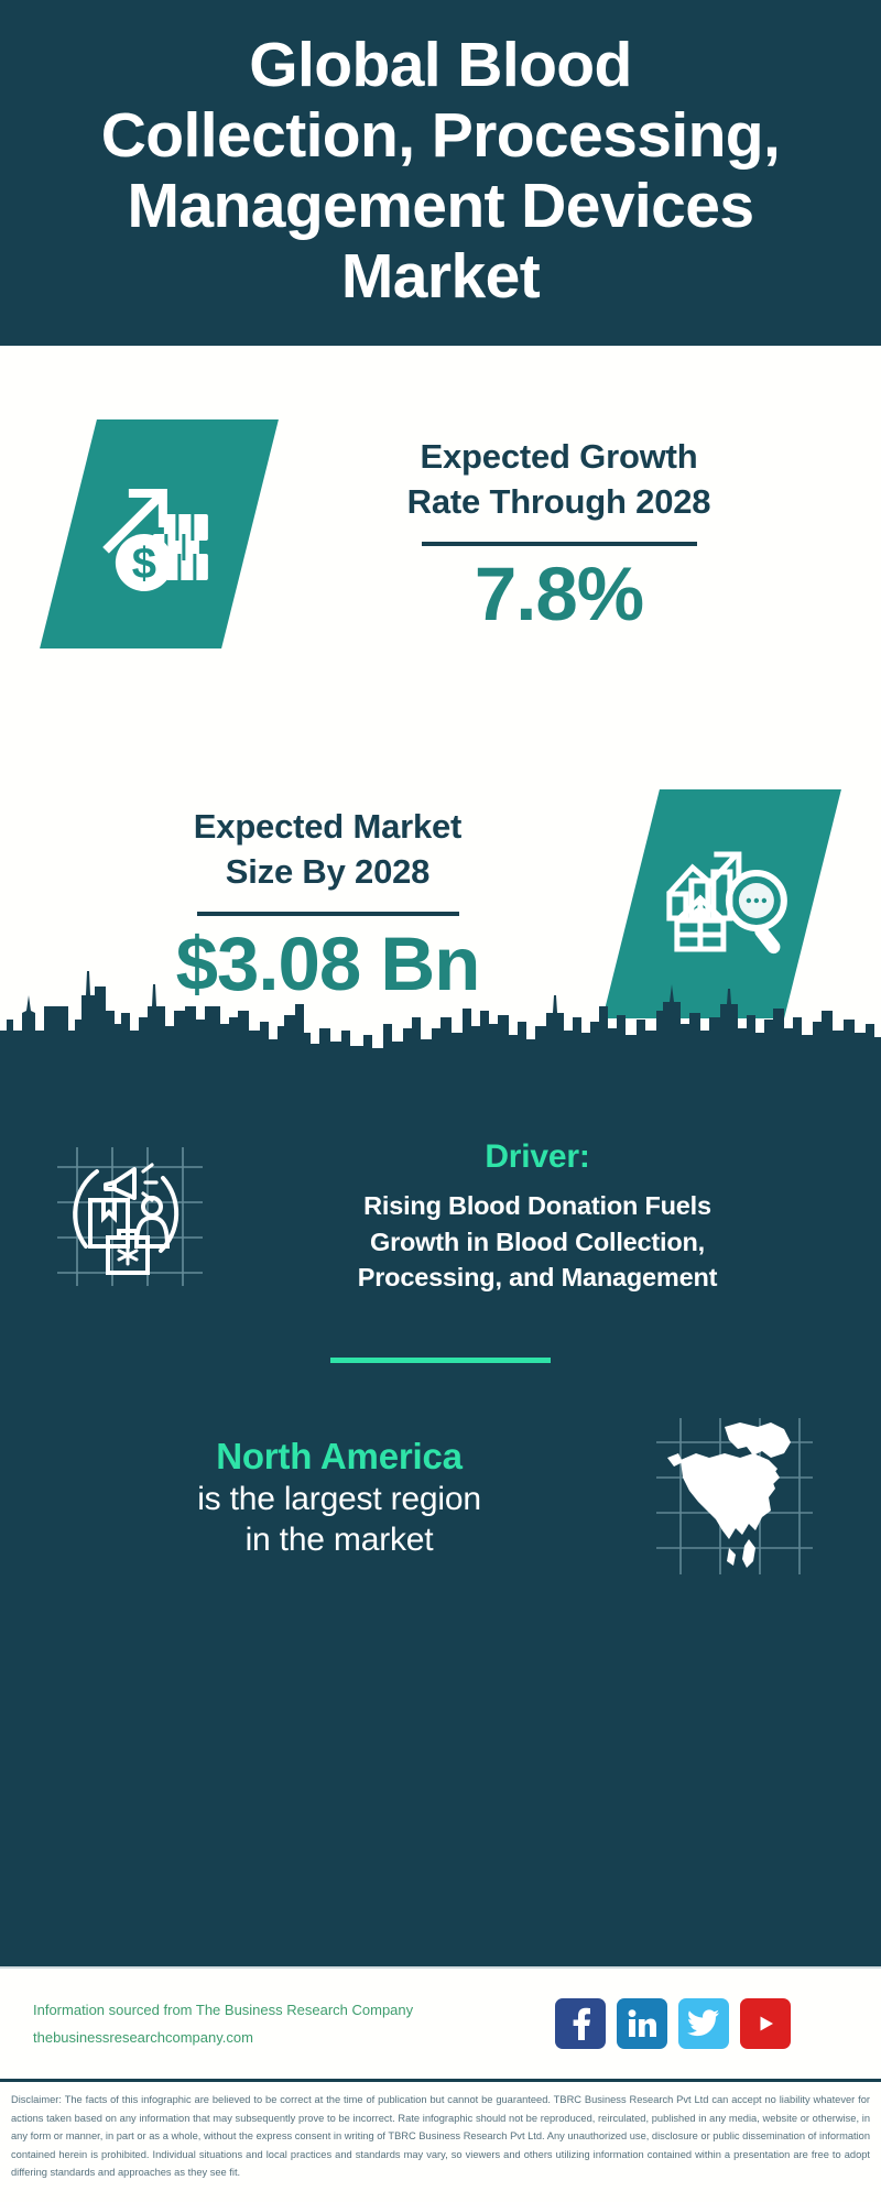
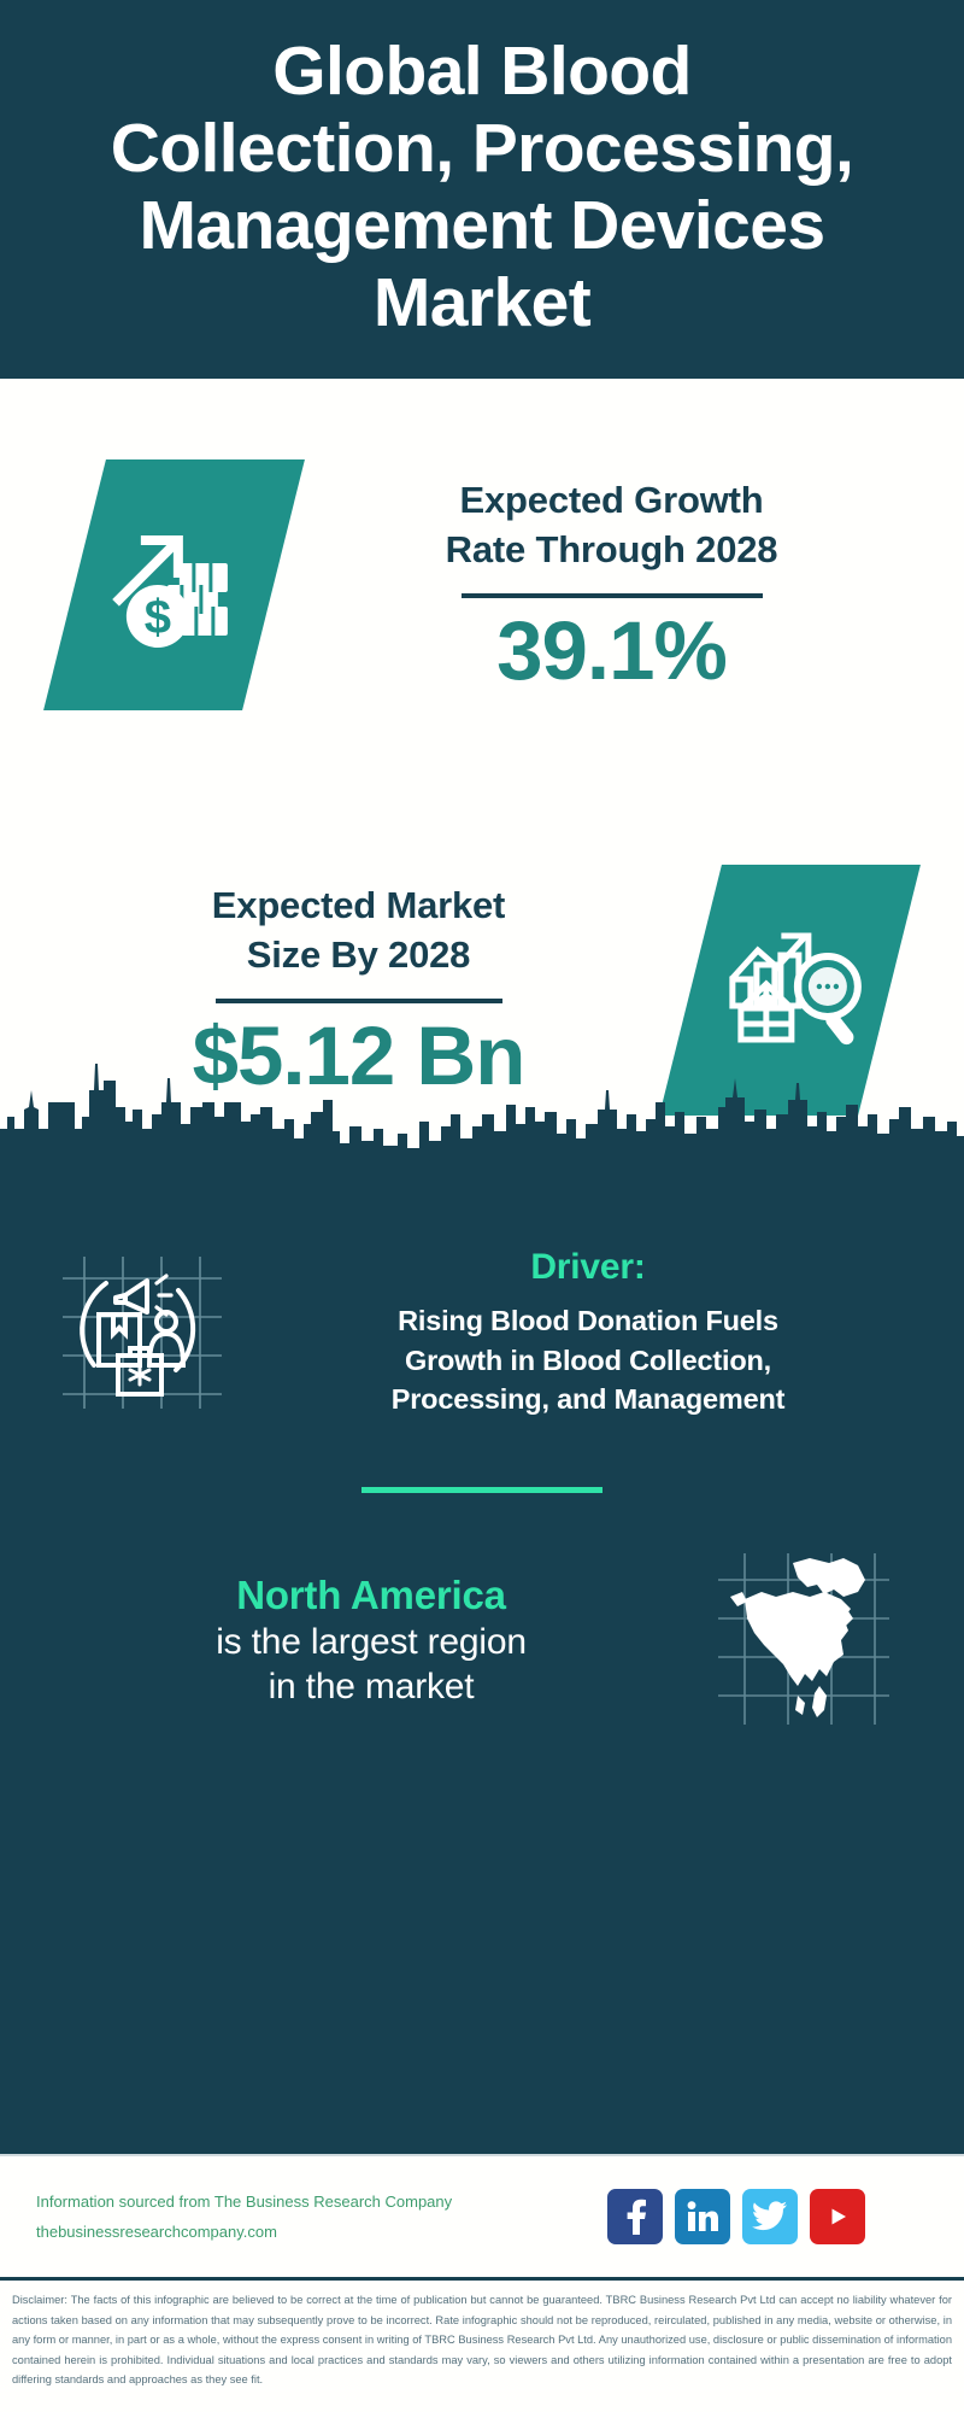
  Global Blood
  Collection, Processing,
  Management Devices
  Market
  Expected Growth
  Rate Through 2028
- 7.8%
+ 39.1%
  Expected Market
  Size By 2028
- $3.08 Bn
+ $5.12 Bn
  Driver:
  Rising Blood Donation Fuels
  Growth in Blood Collection,
  Processing, and Management
  North America
  is the largest region
  in the market
  Information sourced from The Business Research Company
  thebusinessresearchcompany.com
  Disclaimer: The facts of this infographic are believed to be correct at the time of publication but cannot be guaranteed. TBRC Business Research Pvt Ltd can accept no liability whatever for actions taken based on any information that may subsequently prove to be incorrect. Rate infographic should not be reproduced, reirculated, published in any media, website or otherwise, in any form or manner, in part or as a whole, without the express consent in writing of TBRC Business Research Pvt Ltd. Any unauthorized use, disclosure or public dissemination of information contained herein is prohibited. Individual situations and local practices and standards may vary, so viewers and others utilizing information contained within a presentation are free to adopt differing standards and approaches as they see fit.
